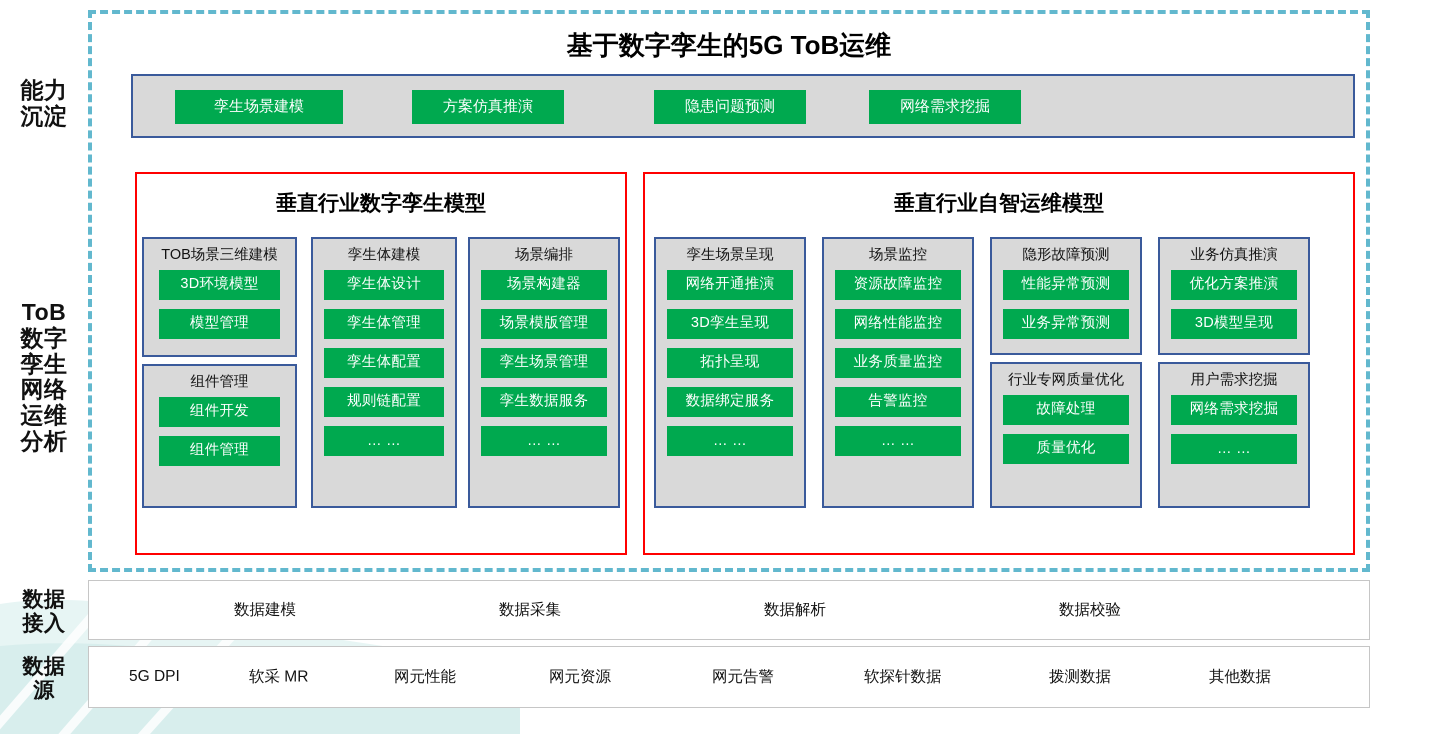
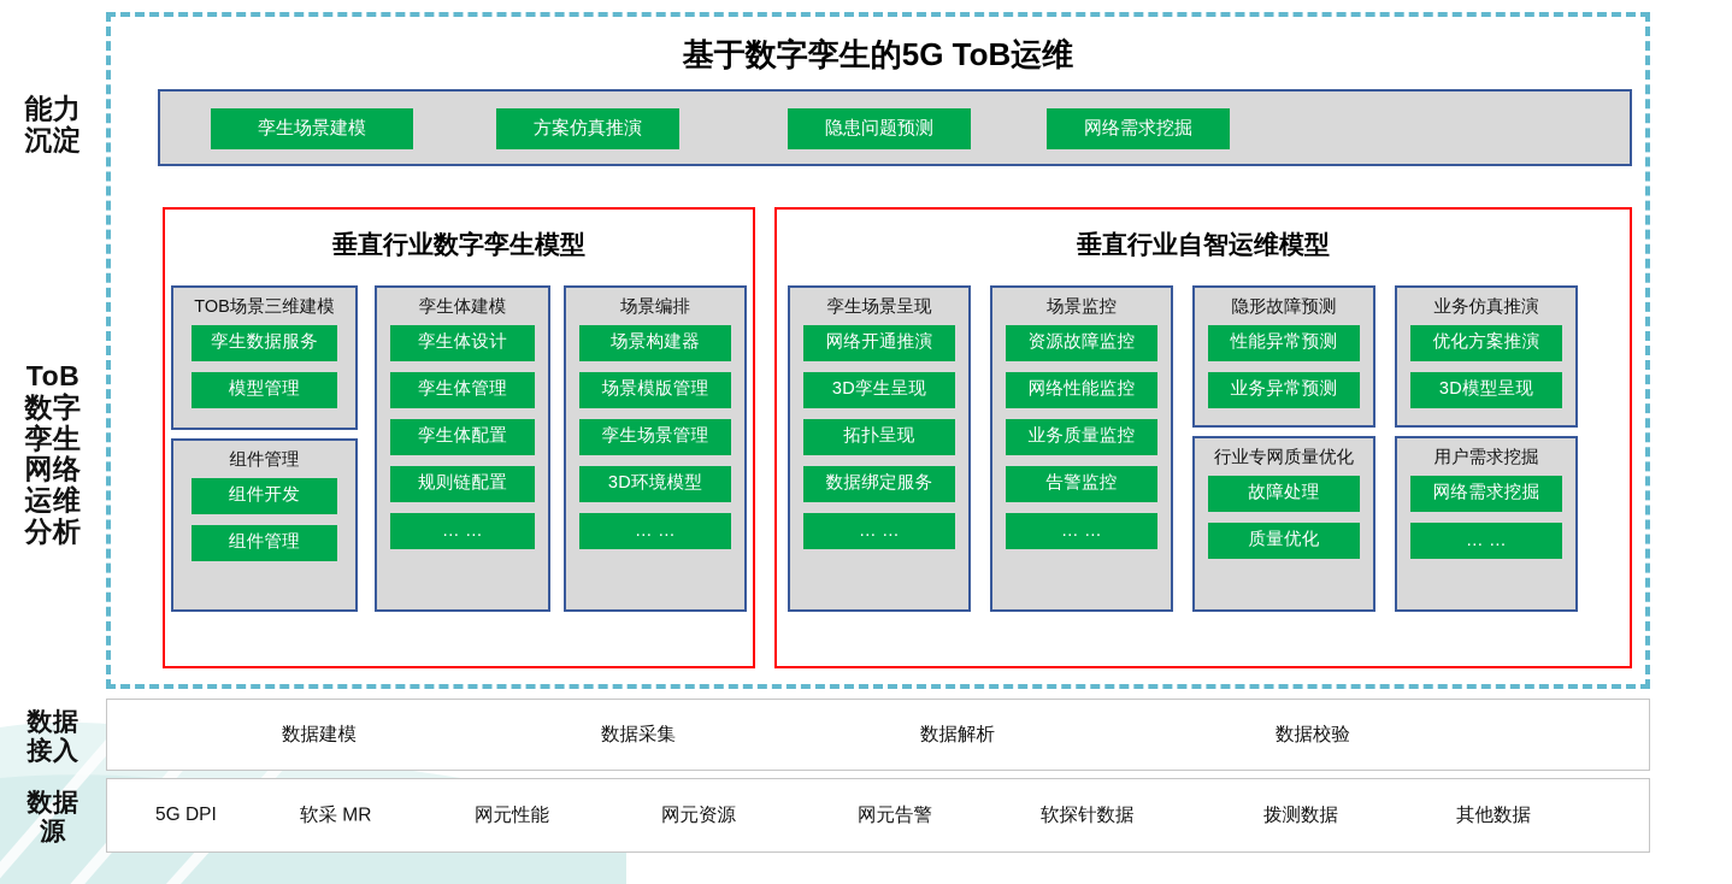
  能力
  沉淀
  ToB
  数字
  孪生
  网络
  运维
  分析
  数据
  接入
  数据
  源
  基于数字孪生的5G ToB运维
  孪生场景建模
  方案仿真推演
  隐患问题预测
  网络需求挖掘
  垂直行业数字孪生模型
  TOB场景三维建模
- 3D环境模型
+ 孪生数据服务
  模型管理
  组件管理
  组件开发
  组件管理
  孪生体建模
  孪生体设计
  孪生体管理
  孪生体配置
  规则链配置
  … …
  场景编排
  场景构建器
  场景模版管理
  孪生场景管理
- 孪生数据服务
+ 3D环境模型
  … …
  垂直行业自智运维模型
  孪生场景呈现
  网络开通推演
  3D孪生呈现
  拓扑呈现
  数据绑定服务
  … …
  场景监控
  资源故障监控
  网络性能监控
  业务质量监控
  告警监控
  … …
  隐形故障预测
  性能异常预测
  业务异常预测
  行业专网质量优化
  故障处理
  质量优化
  业务仿真推演
  优化方案推演
  3D模型呈现
  用户需求挖掘
  网络需求挖掘
  … …
  数据建模
  数据采集
  数据解析
  数据校验
  5G DPI
  软采 MR
  网元性能
  网元资源
  网元告警
  软探针数据
  拨测数据
  其他数据
